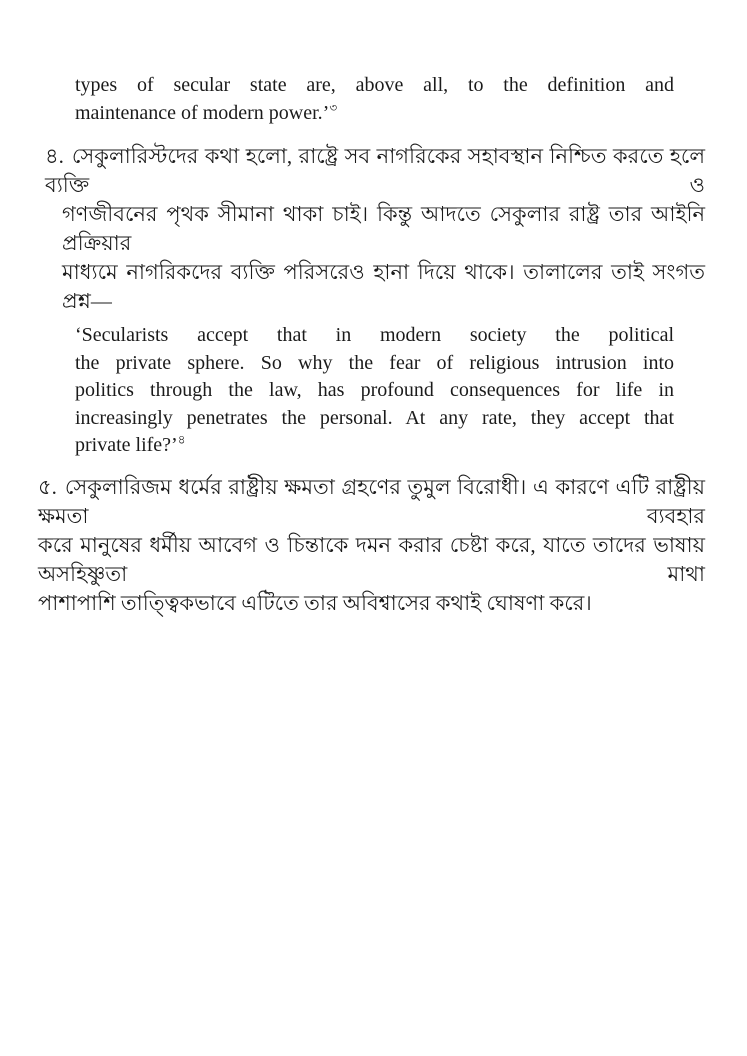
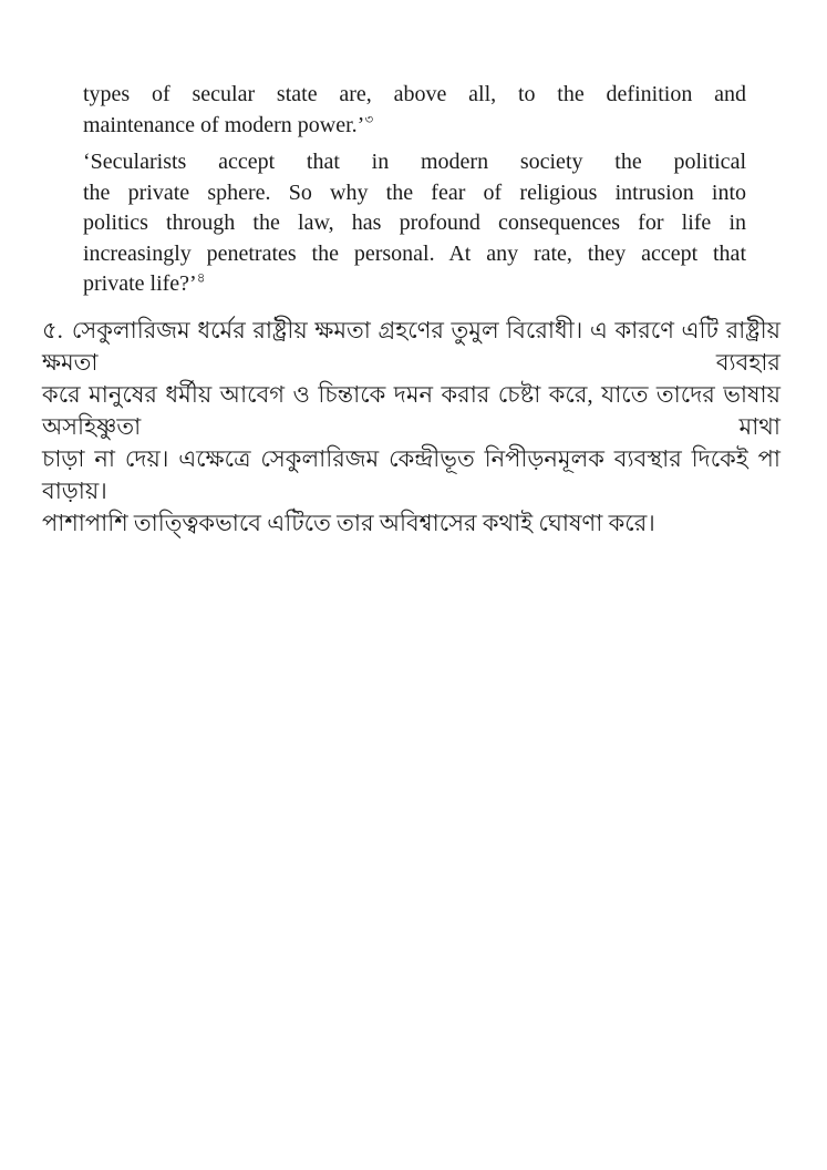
  types of secular state are, above all, to the definition and
  maintenance of modern power.’৩
- ৪. সেকুলারিস্টদের কথা হলো, রাষ্ট্রে সব নাগরিকের সহাবস্থান নিশ্চিত করতে হলে ব্যক্তি ও
- গণজীবনের পৃথক সীমানা থাকা চাই। কিন্তু আদতে সেকুলার রাষ্ট্র তার আইনি প্রক্রিয়ার
- মাধ্যমে নাগরিকদের ব্যক্তি পরিসরেও হানা দিয়ে থাকে। তালালের তাই সংগত প্রশ্ন—
  ‘Secularists accept that in modern society the political
  the private sphere. So why the fear of religious intrusion into
  politics through the law, has profound consequences for life in
  increasingly penetrates the personal. At any rate, they accept that
  private life?’৪
  ৫. সেকুলারিজম ধর্মের রাষ্ট্রীয় ক্ষমতা গ্রহণের তুমুল বিরোধী। এ কারণে এটি রাষ্ট্রীয় ক্ষমতা ব্যবহার
  করে মানুষের ধর্মীয় আবেগ ও চিন্তাকে দমন করার চেষ্টা করে, যাতে তাদের ভাষায় অসহিষ্ণুতা মাথা
+ চাড়া না দেয়। এক্ষেত্রে সেকুলারিজম কেন্দ্রীভূত নিপীড়নমূলক ব্যবস্থার দিকেই পা বাড়ায়।
  পাশাপাশি তাত্ত্বিকভাবে এটিতে তার অবিশ্বাসের কথাই ঘোষণা করে।
